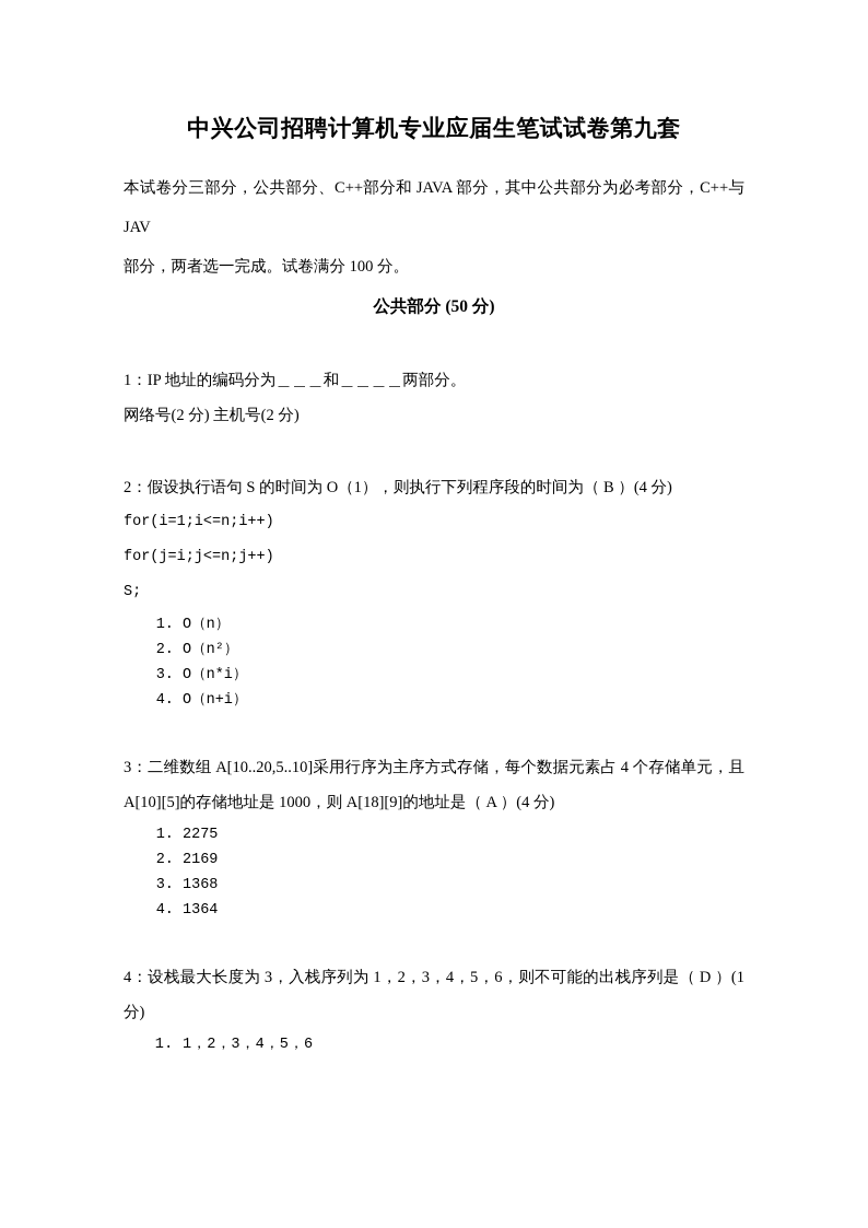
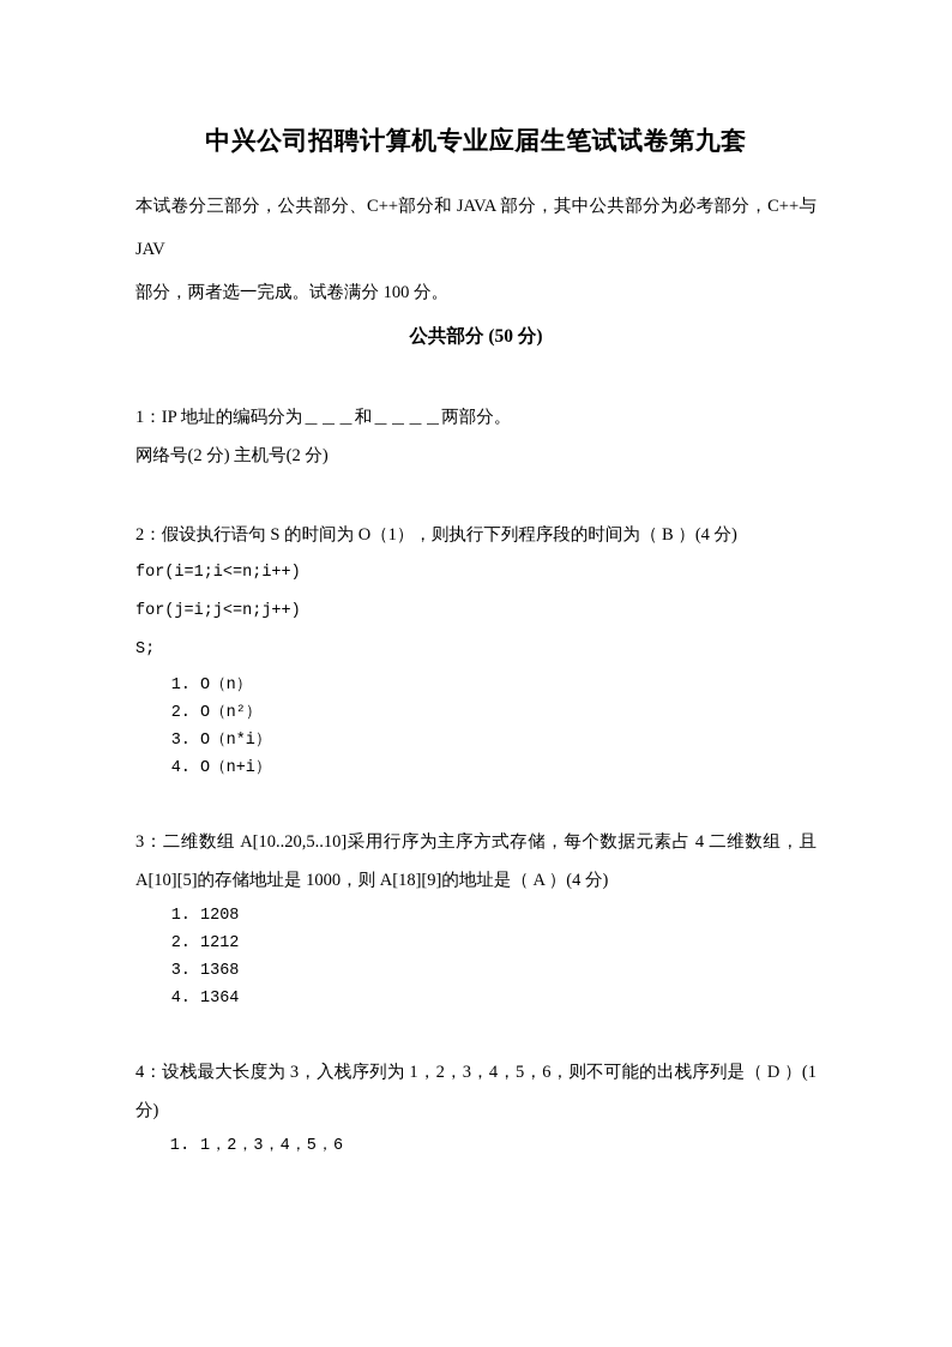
  中兴公司招聘计算机专业应届生笔试试卷第九套
  本试卷分三部分，公共部分、C++部分和 JAVA 部分，其中公共部分为必考部分，C++与 JAV
  部分，两者选一完成。试卷满分 100 分。
  公共部分 (50 分)
  1：IP 地址的编码分为＿＿＿和＿＿＿＿两部分。
  网络号(2 分) 主机号(2 分)
  2：假设执行语句 S 的时间为 O（1），则执行下列程序段的时间为（ B ）(4 分)
  for(i=1;i<=n;i++)
  for(j=i;j<=n;j++)
  S;
  O（n）
  O（n²）
  O（n*i）
  O（n+i）
- 3：二维数组 A[10..20,5..10]采用行序为主序方式存储，每个数据元素占 4 个存储单元，且 A[10][5]的存储地址是 1000，则 A[18][9]的地址是（ A ）(4 分)
+ 3：二维数组 A[10..20,5..10]采用行序为主序方式存储，每个数据元素占 4 二维数组，且 A[10][5]的存储地址是 1000，则 A[18][9]的地址是（ A ）(4 分)
- 2275
+ 1208
- 2169
+ 1212
  1368
  1364
  4：设栈最大长度为 3，入栈序列为 1，2，3，4，5，6，则不可能的出栈序列是（ D ）(1 分)
  1，2，3，4，5，6
